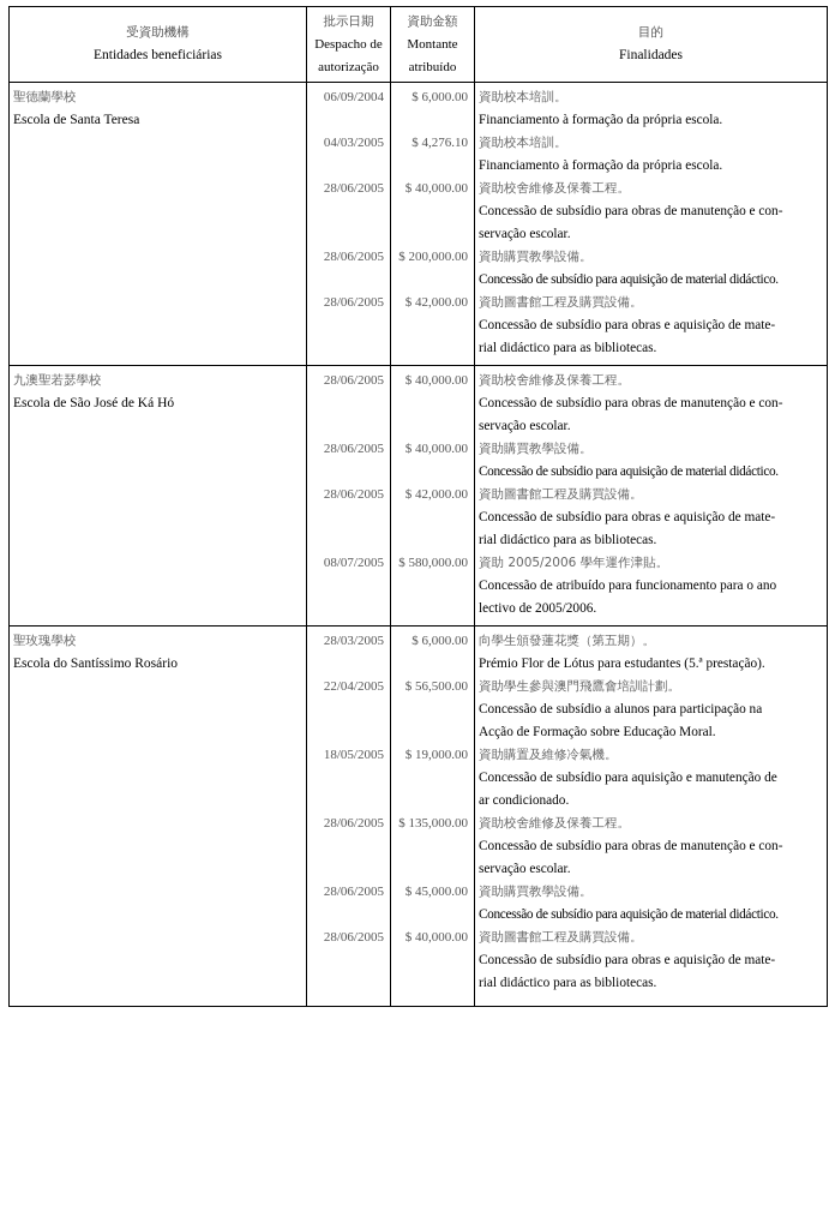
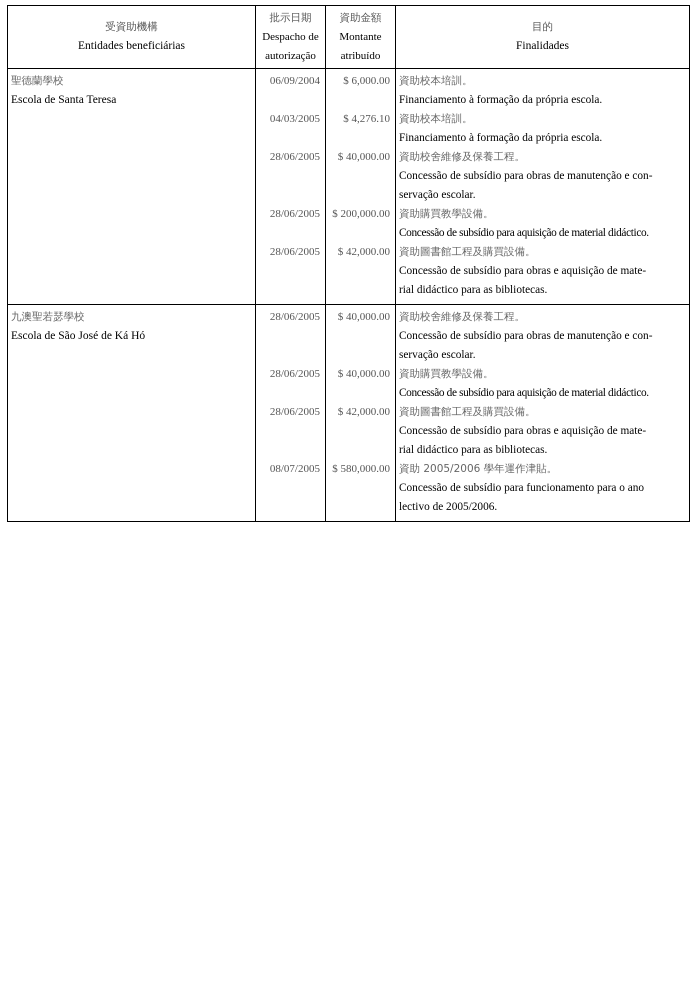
  受資助機構 Entidades beneficiárias	批示日期 Despacho de autorização	資助金額 Montante atribuído	目的 Finalidades
  聖德蘭學校Escola de Santa Teresa	06/09/200404/03/200528/06/200528/06/200528/06/2005	$ 6,000.00$ 4,276.10$ 40,000.00$ 200,000.00$ 42,000.00	資助校本培訓。Financiamento à formação da própria escola.資助校本培訓。Financiamento à formação da própria escola.資助校舍維修及保養工程。Concessão de subsídio para obras de manutenção e con-servação escolar.資助購買教學設備。Concessão de subsídio para aquisição de material didáctico.資助圖書館工程及購買設備。Concessão de subsídio para obras e aquisição de mate-rial didáctico para as bibliotecas.
- 九澳聖若瑟學校Escola de São José de Ká Hó	28/06/200528/06/200528/06/200508/07/2005	$ 40,000.00$ 40,000.00$ 42,000.00$ 580,000.00	資助校舍維修及保養工程。Concessão de subsídio para obras de manutenção e con-servação escolar.資助購買教學設備。Concessão de subsídio para aquisição de material didáctico.資助圖書館工程及購買設備。Concessão de subsídio para obras e aquisição de mate-rial didáctico para as bibliotecas.資助 2005/2006 學年運作津貼。Concessão de atribuído para funcionamento para o anolectivo de 2005/2006.
+ 九澳聖若瑟學校Escola de São José de Ká Hó	28/06/200528/06/200528/06/200508/07/2005	$ 40,000.00$ 40,000.00$ 42,000.00$ 580,000.00	資助校舍維修及保養工程。Concessão de subsídio para obras de manutenção e con-servação escolar.資助購買教學設備。Concessão de subsídio para aquisição de material didáctico.資助圖書館工程及購買設備。Concessão de subsídio para obras e aquisição de mate-rial didáctico para as bibliotecas.資助 2005/2006 學年運作津貼。Concessão de subsídio para funcionamento para o anolectivo de 2005/2006.
- 聖玫瑰學校Escola do Santíssimo Rosário	28/03/200522/04/200518/05/200528/06/200528/06/200528/06/2005	$ 6,000.00$ 56,500.00$ 19,000.00$ 135,000.00$ 45,000.00$ 40,000.00	向學生頒發蓮花獎（第五期）。Prémio Flor de Lótus para estudantes (5.ª prestação).資助學生參與澳門飛鷹會培訓計劃。Concessão de subsídio a alunos para participação naAcção de Formação sobre Educação Moral.資助購置及維修冷氣機。Concessão de subsídio para aquisição e manutenção dear condicionado.資助校舍維修及保養工程。Concessão de subsídio para obras de manutenção e con-servação escolar.資助購買教學設備。Concessão de subsídio para aquisição de material didáctico.資助圖書館工程及購買設備。Concessão de subsídio para obras e aquisição de mate-rial didáctico para as bibliotecas.
